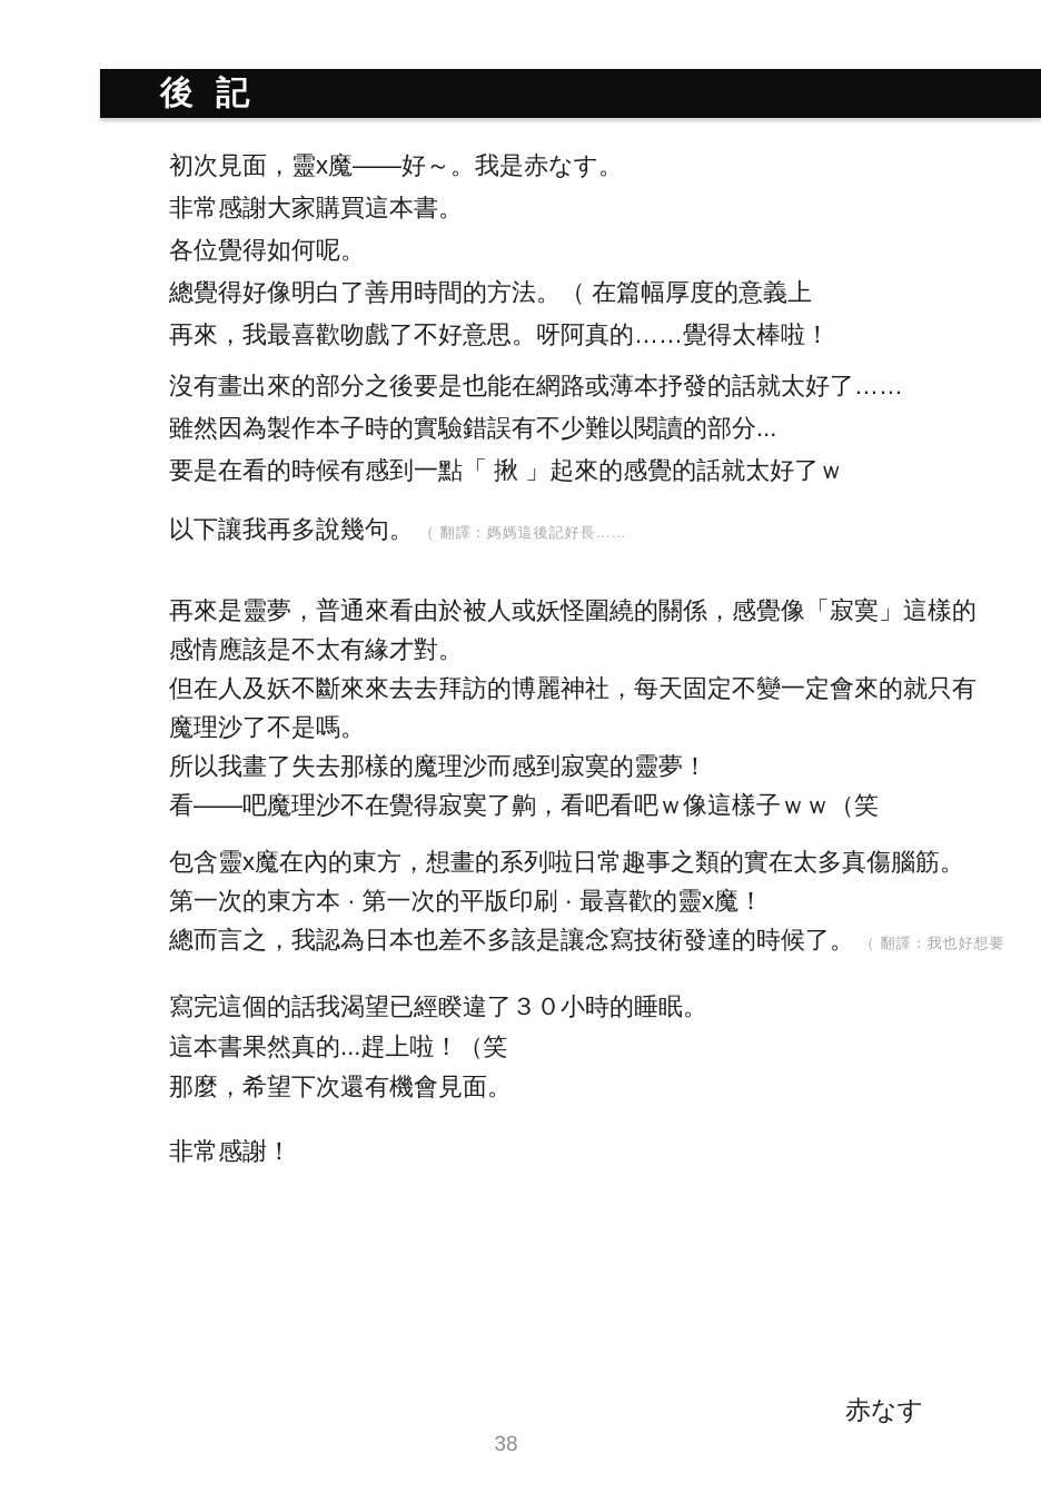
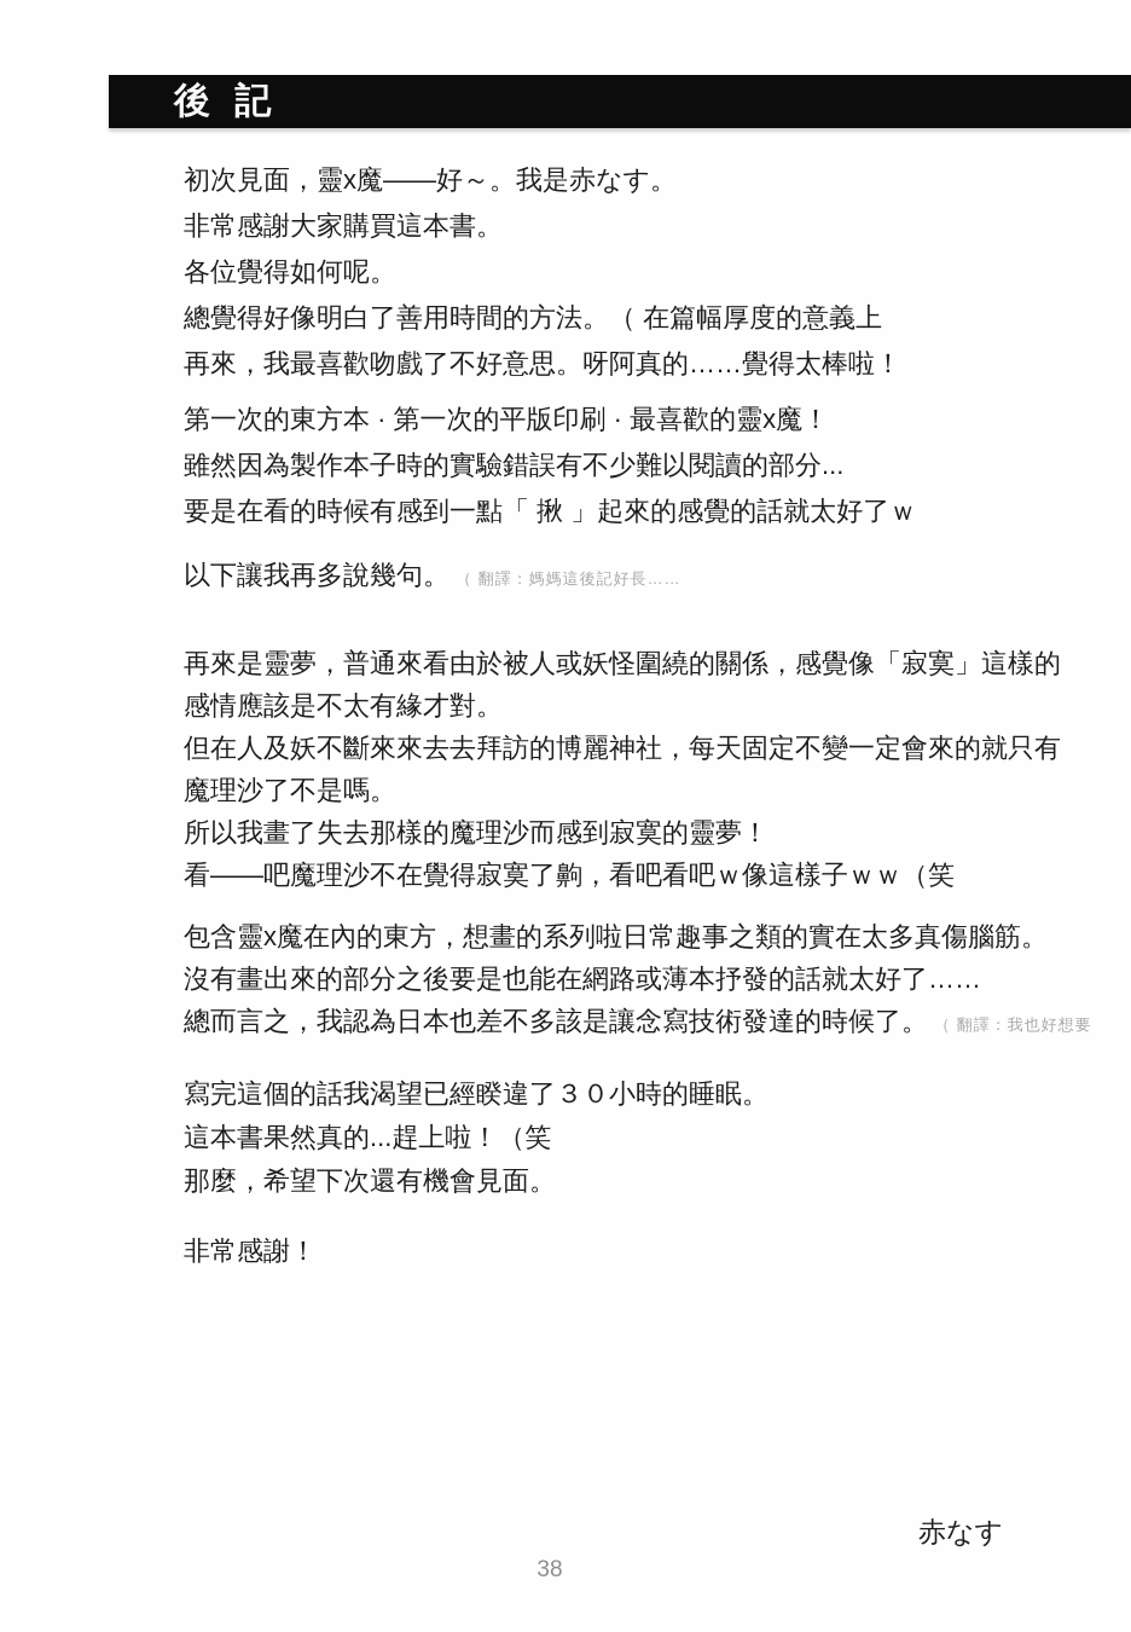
  後 記
  初次見面，靈x魔——好～。我是赤なす。
  非常感謝大家購買這本書。
  各位覺得如何呢。
  總覺得好像明白了善用時間的方法。（ 在篇幅厚度的意義上
  再來，我最喜歡吻戲了不好意思。呀阿真的……覺得太棒啦！
- 沒有畫出來的部分之後要是也能在網路或薄本抒發的話就太好了……
+ 第一次的東方本 · 第一次的平版印刷 · 最喜歡的靈x魔！
  雖然因為製作本子時的實驗錯誤有不少難以閱讀的部分...
  要是在看的時候有感到一點「 揪 」起來的感覺的話就太好了ｗ
  以下讓我再多說幾句。 （ 翻譯：媽媽這後記好長……
  再來是靈夢，普通來看由於被人或妖怪圍繞的關係，感覺像「寂寞」這樣的
  感情應該是不太有緣才對。
  但在人及妖不斷來來去去拜訪的博麗神社，每天固定不變一定會來的就只有
  魔理沙了不是嗎。
  所以我畫了失去那樣的魔理沙而感到寂寞的靈夢！
  看——吧魔理沙不在覺得寂寞了齁，看吧看吧ｗ像這樣子ｗｗ（笑
  包含靈x魔在內的東方，想畫的系列啦日常趣事之類的實在太多真傷腦筋。
- 第一次的東方本 · 第一次的平版印刷 · 最喜歡的靈x魔！
+ 沒有畫出來的部分之後要是也能在網路或薄本抒發的話就太好了……
  總而言之，我認為日本也差不多該是讓念寫技術發達的時候了。 （ 翻譯：我也好想要
  寫完這個的話我渴望已經睽違了３０小時的睡眠。
  這本書果然真的...趕上啦！（笑
  那麼，希望下次還有機會見面。
  非常感謝！
  赤なす
  38
